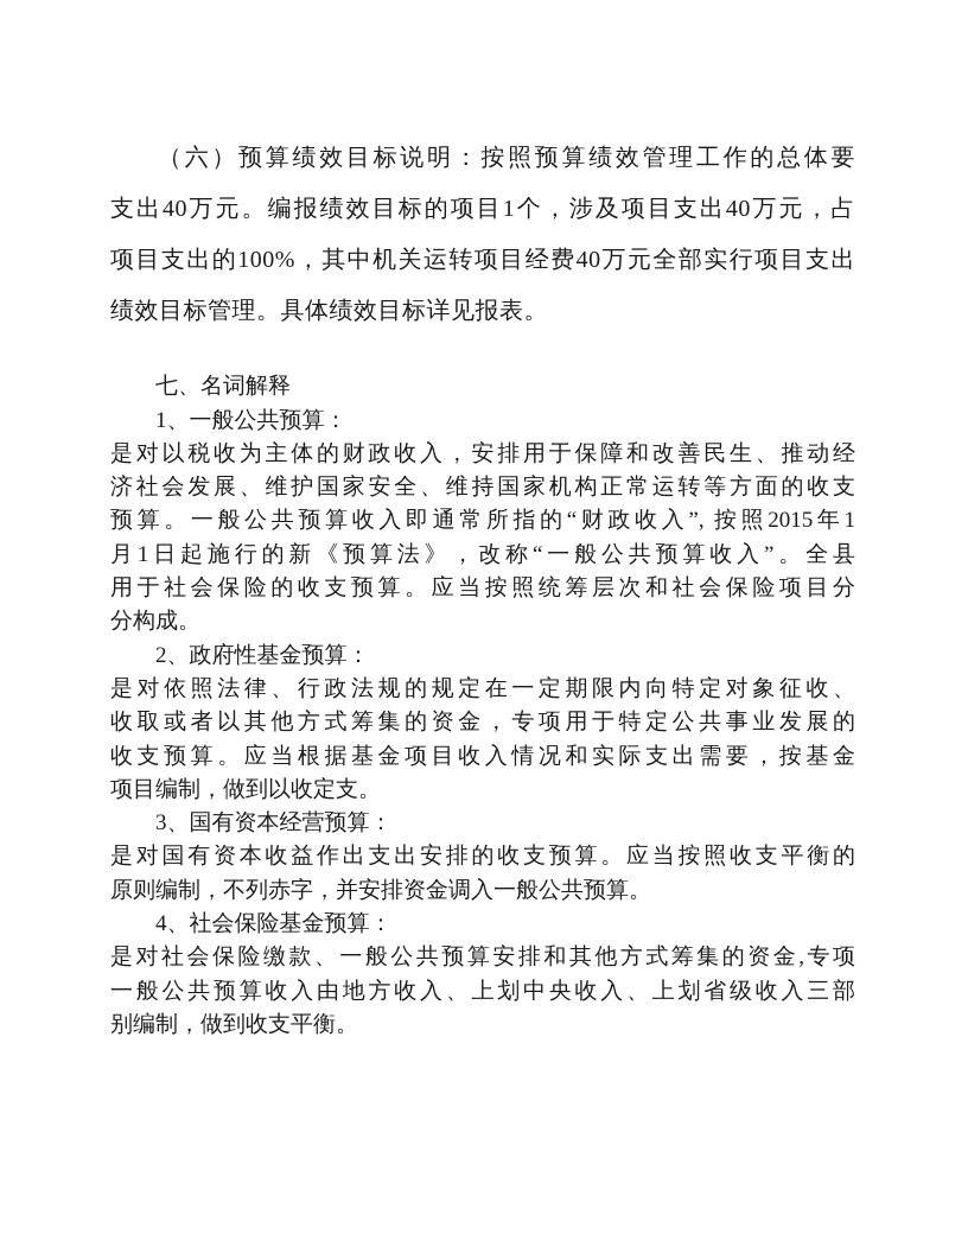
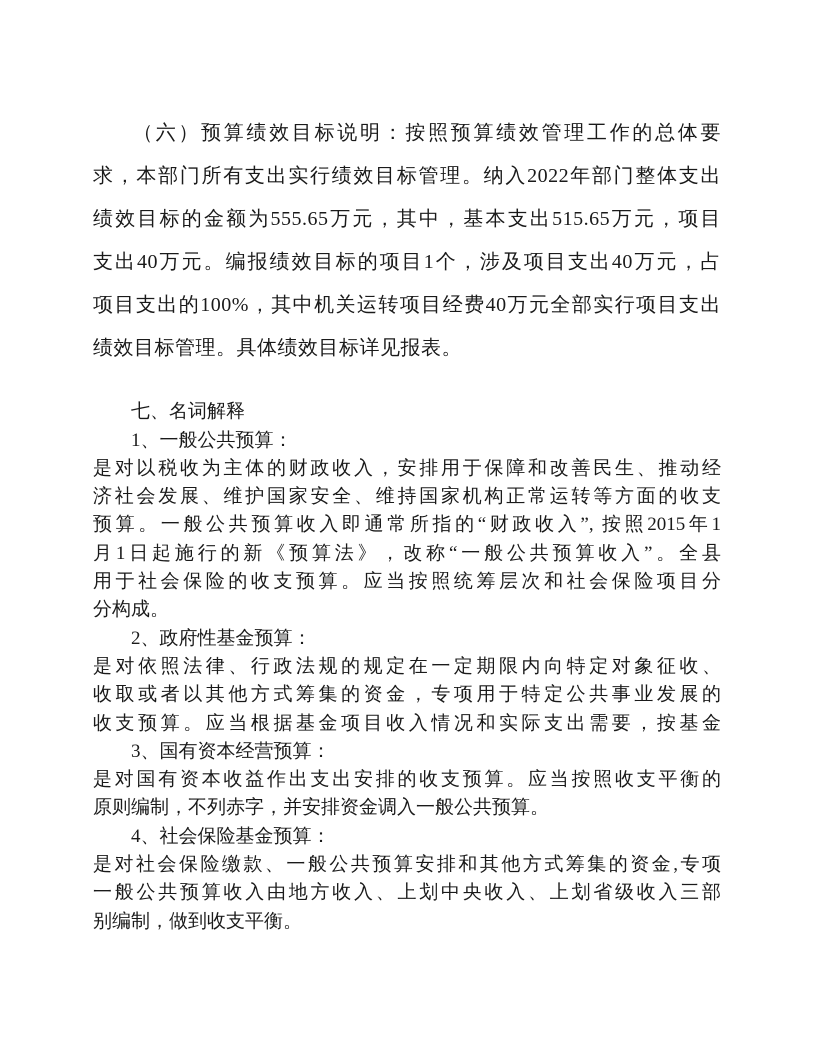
  （六）预算绩效目标说明：按照预算绩效管理工作的总体要
+ 求，本部门所有支出实行绩效目标管理。纳入2022年部门整体支出
+ 绩效目标的金额为555.65万元，其中，基本支出515.65万元，项目
  支出40万元。编报绩效目标的项目1个，涉及项目支出40万元，占
  项目支出的100%，其中机关运转项目经费40万元全部实行项目支出
  绩效目标管理。具体绩效目标详见报表。
  七、名词解释
  1、一般公共预算：
  是对以税收为主体的财政收入，安排用于保障和改善民生、推动经
  济社会发展、维护国家安全、维持国家机构正常运转等方面的收支
  预算。一般公共预算收入即通常所指的“财政收入”, 按照2015年1
  月1日起施行的新《预算法》，改称“一般公共预算收入”。全县
  用于社会保险的收支预算。应当按照统筹层次和社会保险项目分
  分构成。
  2、政府性基金预算：
  是对依照法律、行政法规的规定在一定期限内向特定对象征收、
  收取或者以其他方式筹集的资金，专项用于特定公共事业发展的
  收支预算。应当根据基金项目收入情况和实际支出需要，按基金
- 项目编制，做到以收定支。
  3、国有资本经营预算：
  是对国有资本收益作出支出安排的收支预算。应当按照收支平衡的
  原则编制，不列赤字，并安排资金调入一般公共预算。
  4、社会保险基金预算：
  是对社会保险缴款、一般公共预算安排和其他方式筹集的资金,专项
  一般公共预算收入由地方收入、上划中央收入、上划省级收入三部
  别编制，做到收支平衡。
